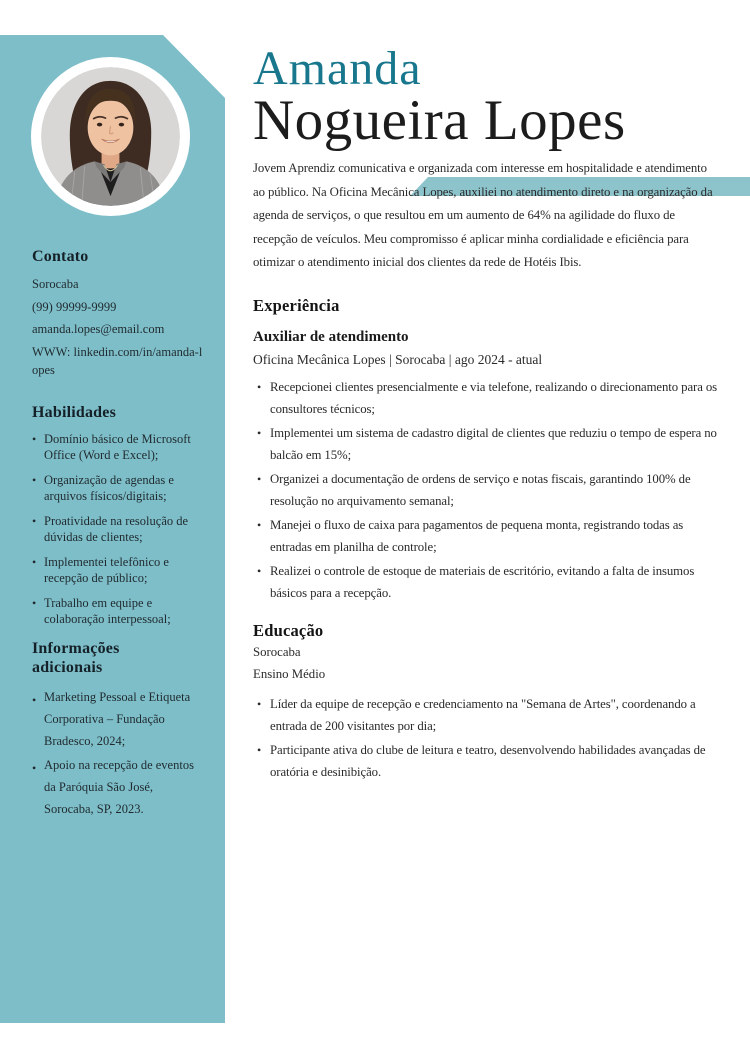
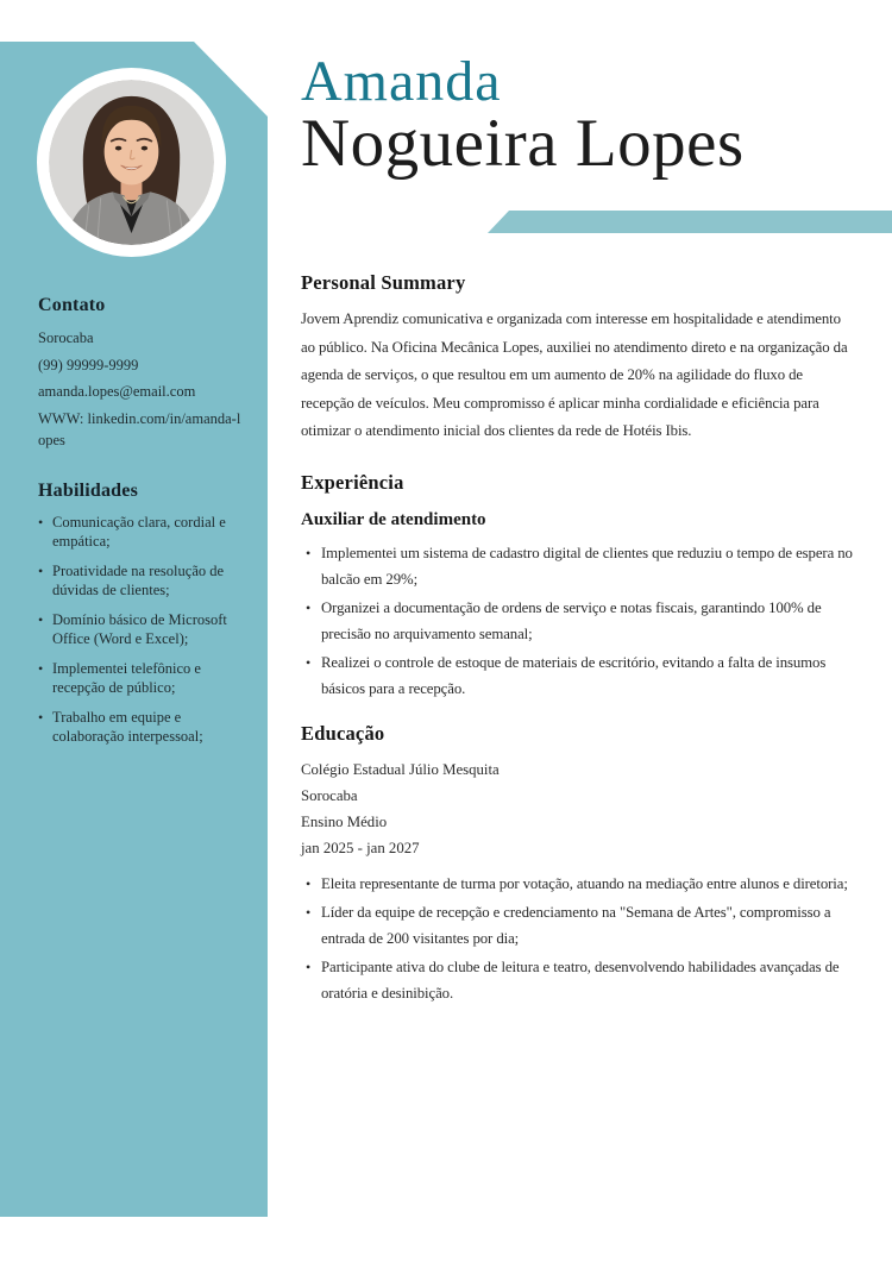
  Contato
  Sorocaba
  (99) 99999-9999
  amanda.lopes@email.com
  WWW: linkedin.com/in/amanda-lopes
  Habilidades
+ Comunicação clara, cordial e empática;
- Domínio básico de Microsoft Office (Word e Excel);
+ Proatividade na resolução de dúvidas de clientes;
- Organização de agendas e arquivos físicos/digitais;
- Proatividade na resolução de dúvidas de clientes;
+ Domínio básico de Microsoft Office (Word e Excel);
  Implementei telefônico e recepção de público;
  Trabalho em equipe e colaboração interpessoal;
- Informações adicionais
- Marketing Pessoal e Etiqueta Corporativa – Fundação Bradesco, 2024;
- Apoio na recepção de eventos da Paróquia São José, Sorocaba, SP, 2023.
  Amanda
  Nogueira Lopes
+ Personal Summary
- Jovem Aprendiz comunicativa e organizada com interesse em hospitalidade e atendimento ao público. Na Oficina Mecânica Lopes, auxiliei no atendimento direto e na organização da agenda de serviços, o que resultou em um aumento de 64% na agilidade do fluxo de recepção de veículos. Meu compromisso é aplicar minha cordialidade e eficiência para otimizar o atendimento inicial dos clientes da rede de Hotéis Ibis.
+ Jovem Aprendiz comunicativa e organizada com interesse em hospitalidade e atendimento ao público. Na Oficina Mecânica Lopes, auxiliei no atendimento direto e na organização da agenda de serviços, o que resultou em um aumento de 20% na agilidade do fluxo de recepção de veículos. Meu compromisso é aplicar minha cordialidade e eficiência para otimizar o atendimento inicial dos clientes da rede de Hotéis Ibis.
  Experiência
  Auxiliar de atendimento
- Oficina Mecânica Lopes | Sorocaba | ago 2024 - atual
- Recepcionei clientes presencialmente e via telefone, realizando o direcionamento para os consultores técnicos;
- Implementei um sistema de cadastro digital de clientes que reduziu o tempo de espera no balcão em 15%;
+ Implementei um sistema de cadastro digital de clientes que reduziu o tempo de espera no balcão em 29%;
- Organizei a documentação de ordens de serviço e notas fiscais, garantindo 100% de resolução no arquivamento semanal;
+ Organizei a documentação de ordens de serviço e notas fiscais, garantindo 100% de precisão no arquivamento semanal;
- Manejei o fluxo de caixa para pagamentos de pequena monta, registrando todas as entradas em planilha de controle;
  Realizei o controle de estoque de materiais de escritório, evitando a falta de insumos básicos para a recepção.
  Educação
+ Colégio Estadual Júlio Mesquita
  Sorocaba
  Ensino Médio
+ jan 2025 - jan 2027
+ Eleita representante de turma por votação, atuando na mediação entre alunos e diretoria;
- Líder da equipe de recepção e credenciamento na "Semana de Artes", coordenando a entrada de 200 visitantes por dia;
+ Líder da equipe de recepção e credenciamento na "Semana de Artes", compromisso a entrada de 200 visitantes por dia;
  Participante ativa do clube de leitura e teatro, desenvolvendo habilidades avançadas de oratória e desinibição.
